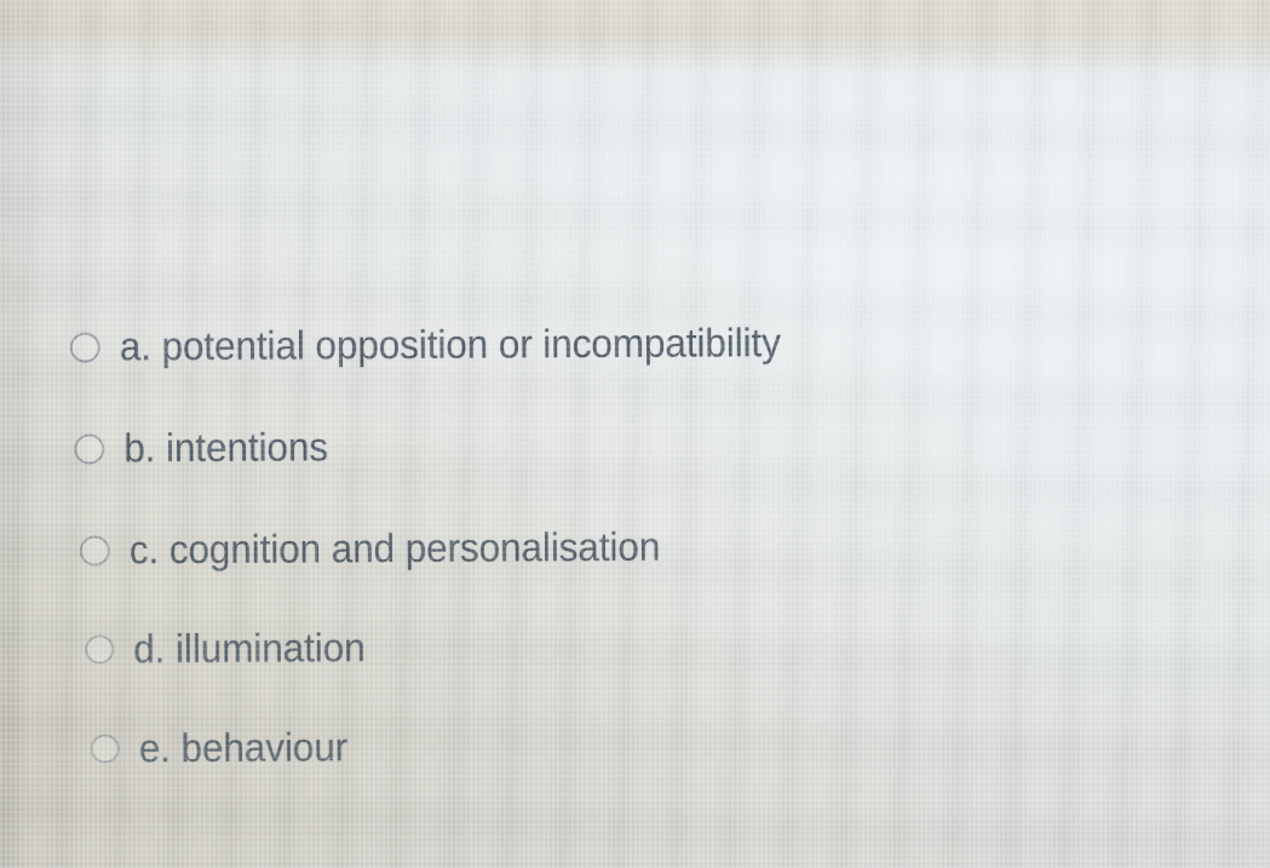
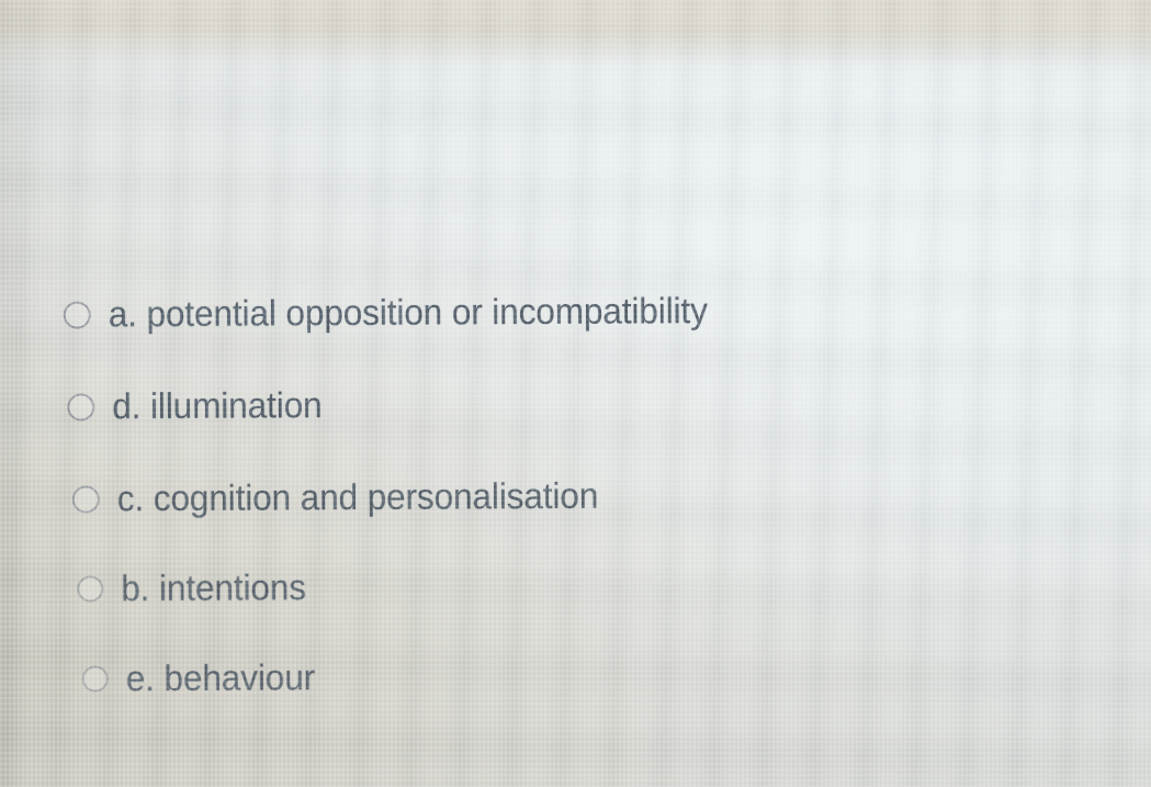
  a. potential opposition or incompatibility
- b. intentions
+ d. illumination
  c. cognition and personalisation
- d. illumination
+ b. intentions
  e. behaviour
